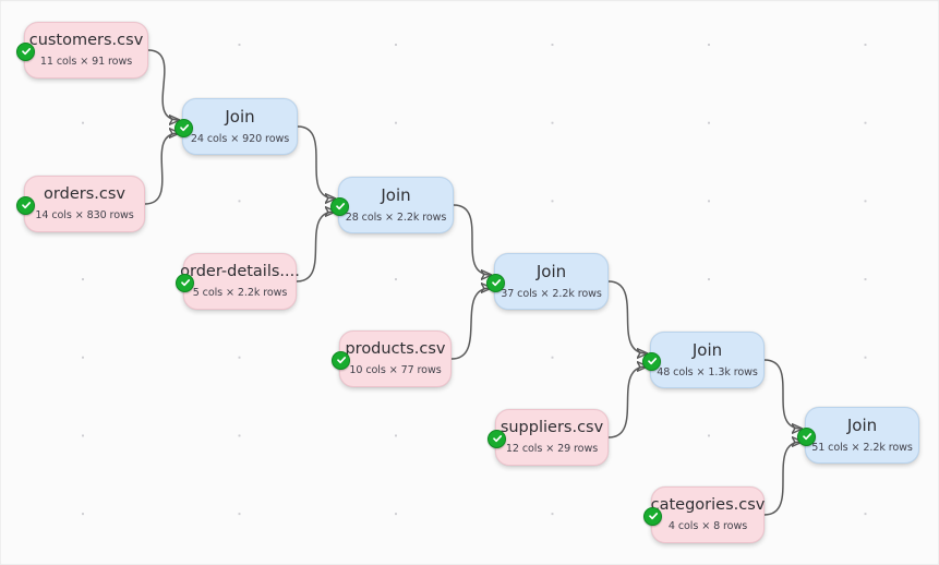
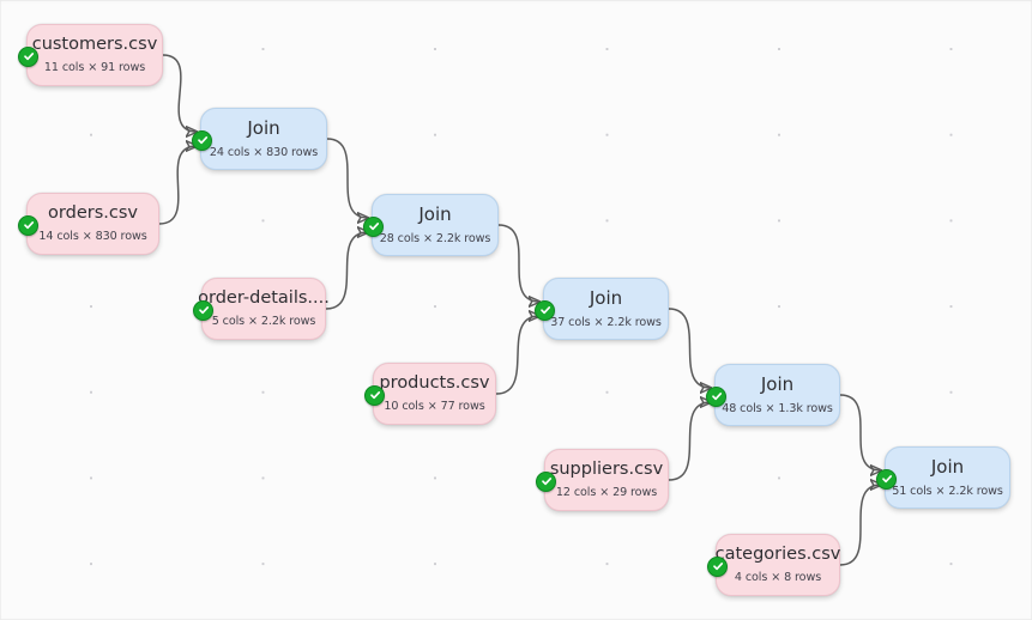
  customers.csv
  11 cols × 91 rows
  Join
- 24 cols × 920 rows
+ 24 cols × 830 rows
  orders.csv
  14 cols × 830 rows
  order-details....
  5 cols × 2.2k rows
  Join
  28 cols × 2.2k rows
  products.csv
  10 cols × 77 rows
  Join
  37 cols × 2.2k rows
  suppliers.csv
  12 cols × 29 rows
  Join
  48 cols × 1.3k rows
  categories.csv
  4 cols × 8 rows
  Join
  51 cols × 2.2k rows
